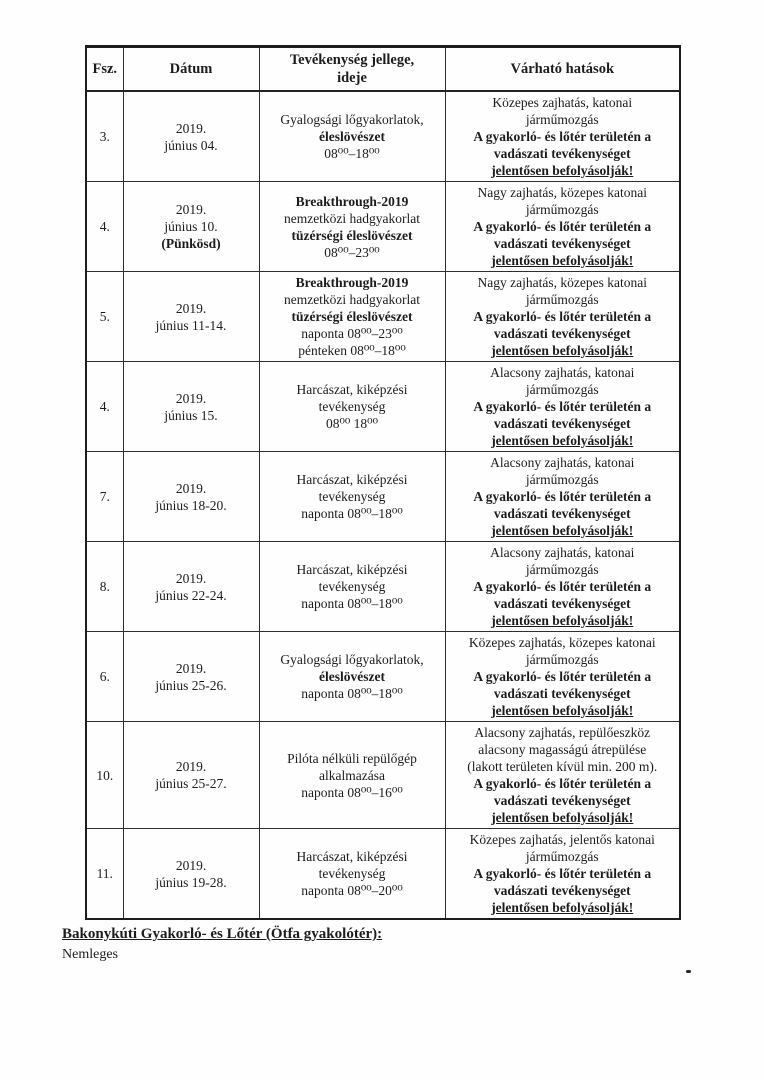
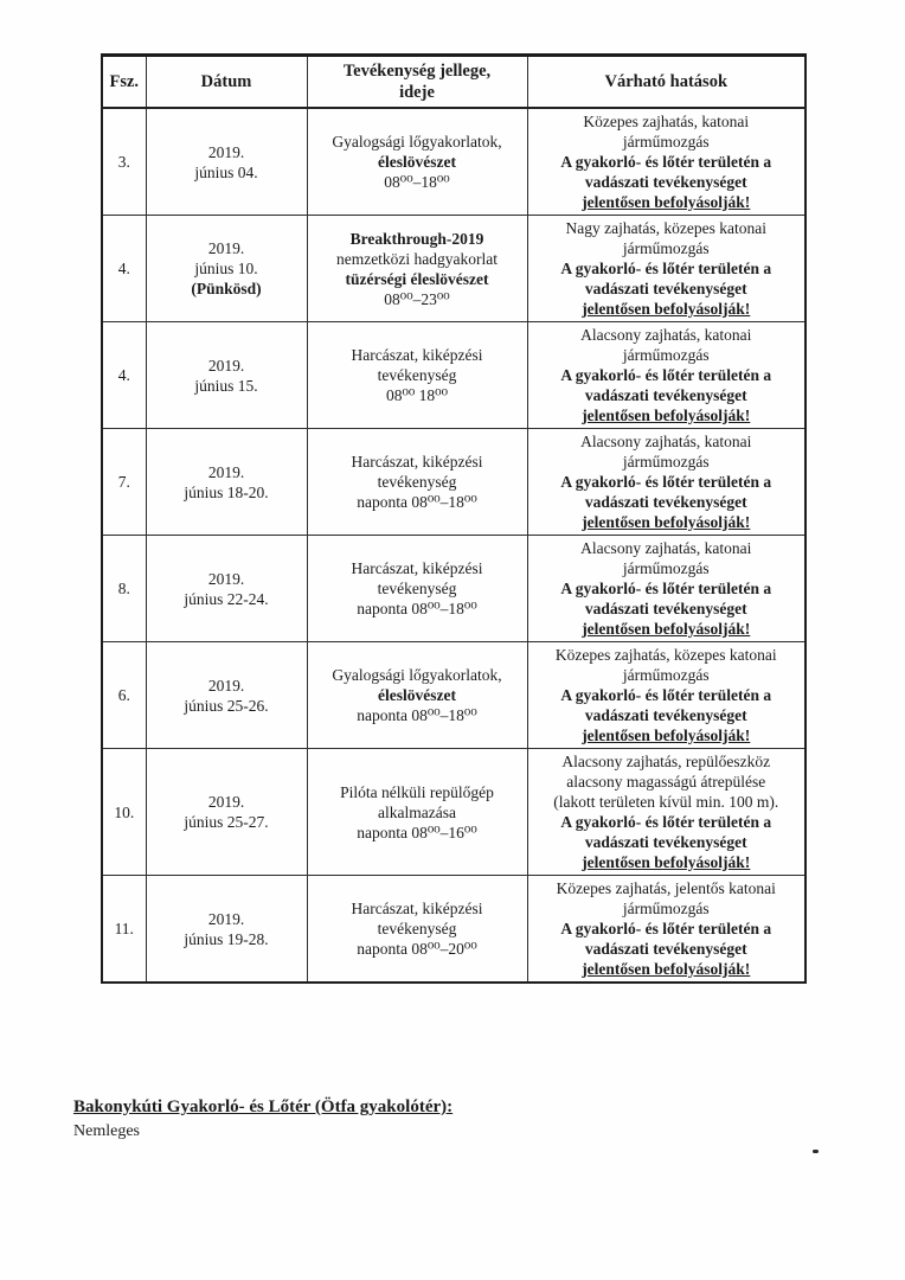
  Fsz.	Dátum	Tevékenység jellege, ideje	Várható hatások
  3.	2019.június 04.	Gyalogsági lőgyakorlatok,éleslövészet08⁰⁰–18⁰⁰	Közepes zajhatás, katonaijárműmozgásA gyakorló- és lőtér területén avadászati tevékenységetjelentősen befolyásolják!
  4.	2019.június 10.(Pünkösd)	Breakthrough-2019nemzetközi hadgyakorlattüzérségi éleslövészet08⁰⁰–23⁰⁰	Nagy zajhatás, közepes katonaijárműmozgásA gyakorló- és lőtér területén avadászati tevékenységetjelentősen befolyásolják!
- 5.	2019.június 11-14.	Breakthrough-2019nemzetközi hadgyakorlattüzérségi éleslövészetnaponta 08⁰⁰–23⁰⁰pénteken 08⁰⁰–18⁰⁰	Nagy zajhatás, közepes katonaijárműmozgásA gyakorló- és lőtér területén avadászati tevékenységetjelentősen befolyásolják!
  4.	2019.június 15.	Harcászat, kiképzésitevékenység08⁰⁰ 18⁰⁰	Alacsony zajhatás, katonaijárműmozgásA gyakorló- és lőtér területén avadászati tevékenységetjelentősen befolyásolják!
  7.	2019.június 18-20.	Harcászat, kiképzésitevékenységnaponta 08⁰⁰–18⁰⁰	Alacsony zajhatás, katonaijárműmozgásA gyakorló- és lőtér területén avadászati tevékenységetjelentősen befolyásolják!
  8.	2019.június 22-24.	Harcászat, kiképzésitevékenységnaponta 08⁰⁰–18⁰⁰	Alacsony zajhatás, katonaijárműmozgásA gyakorló- és lőtér területén avadászati tevékenységetjelentősen befolyásolják!
  6.	2019.június 25-26.	Gyalogsági lőgyakorlatok,éleslövészetnaponta 08⁰⁰–18⁰⁰	Közepes zajhatás, közepes katonaijárműmozgásA gyakorló- és lőtér területén avadászati tevékenységetjelentősen befolyásolják!
- 10.	2019.június 25-27.	Pilóta nélküli repülőgépalkalmazásanaponta 08⁰⁰–16⁰⁰	Alacsony zajhatás, repülőeszközalacsony magasságú átrepülése(lakott területen kívül min. 200 m).A gyakorló- és lőtér területén avadászati tevékenységetjelentősen befolyásolják!
+ 10.	2019.június 25-27.	Pilóta nélküli repülőgépalkalmazásanaponta 08⁰⁰–16⁰⁰	Alacsony zajhatás, repülőeszközalacsony magasságú átrepülése(lakott területen kívül min. 100 m).A gyakorló- és lőtér területén avadászati tevékenységetjelentősen befolyásolják!
  11.	2019.június 19-28.	Harcászat, kiképzésitevékenységnaponta 08⁰⁰–20⁰⁰	Közepes zajhatás, jelentős katonaijárműmozgásA gyakorló- és lőtér területén avadászati tevékenységetjelentősen befolyásolják!
  Bakonykúti Gyakorló- és Lőtér (Ötfa gyakolótér):
  Nemleges
